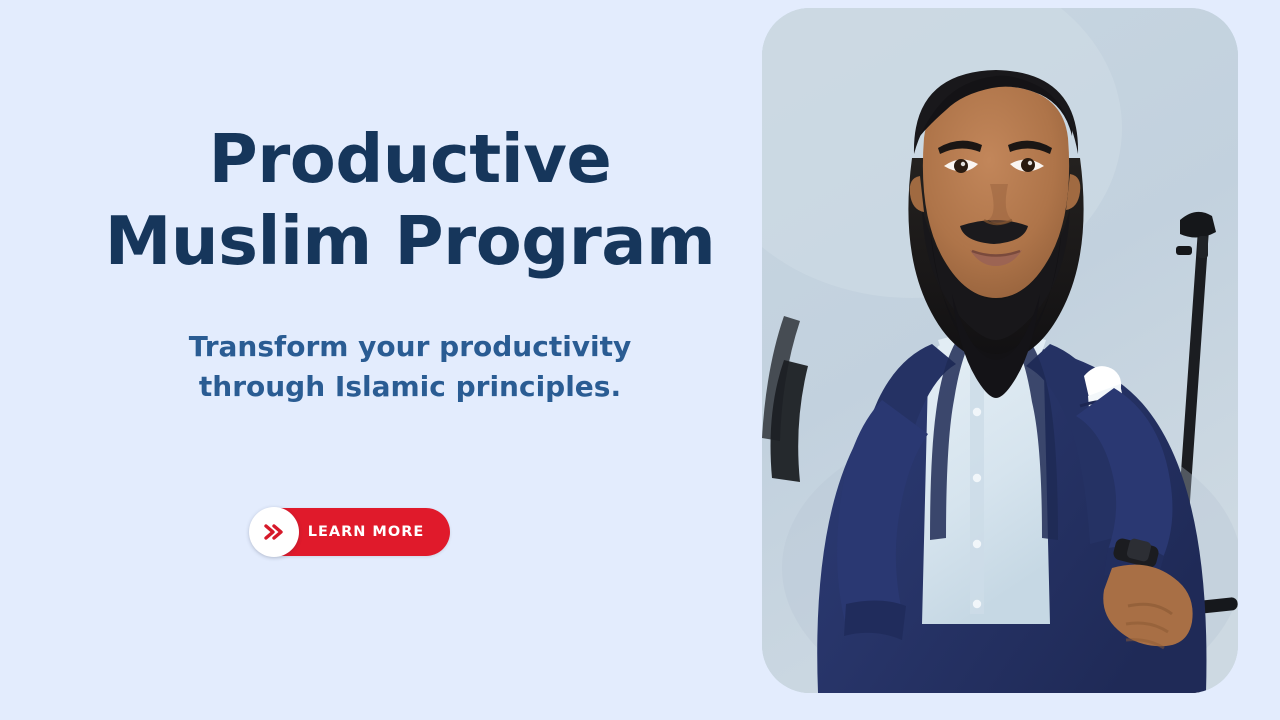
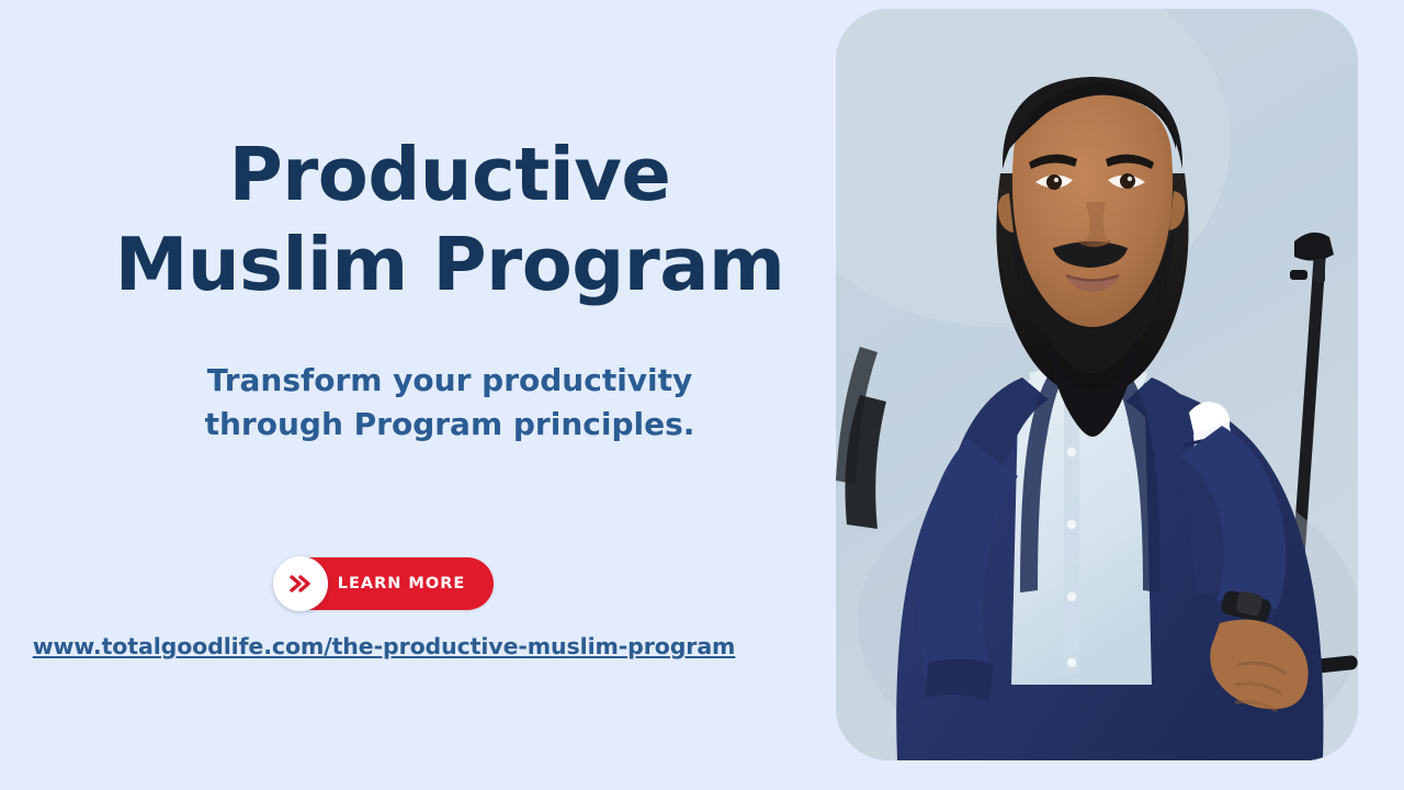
  Productive Muslim Program
- Transform your productivity through Islamic principles.
+ Transform your productivity through Program principles.
  LEARN MORE
+ www.totalgoodlife.com/the-productive-muslim-program
